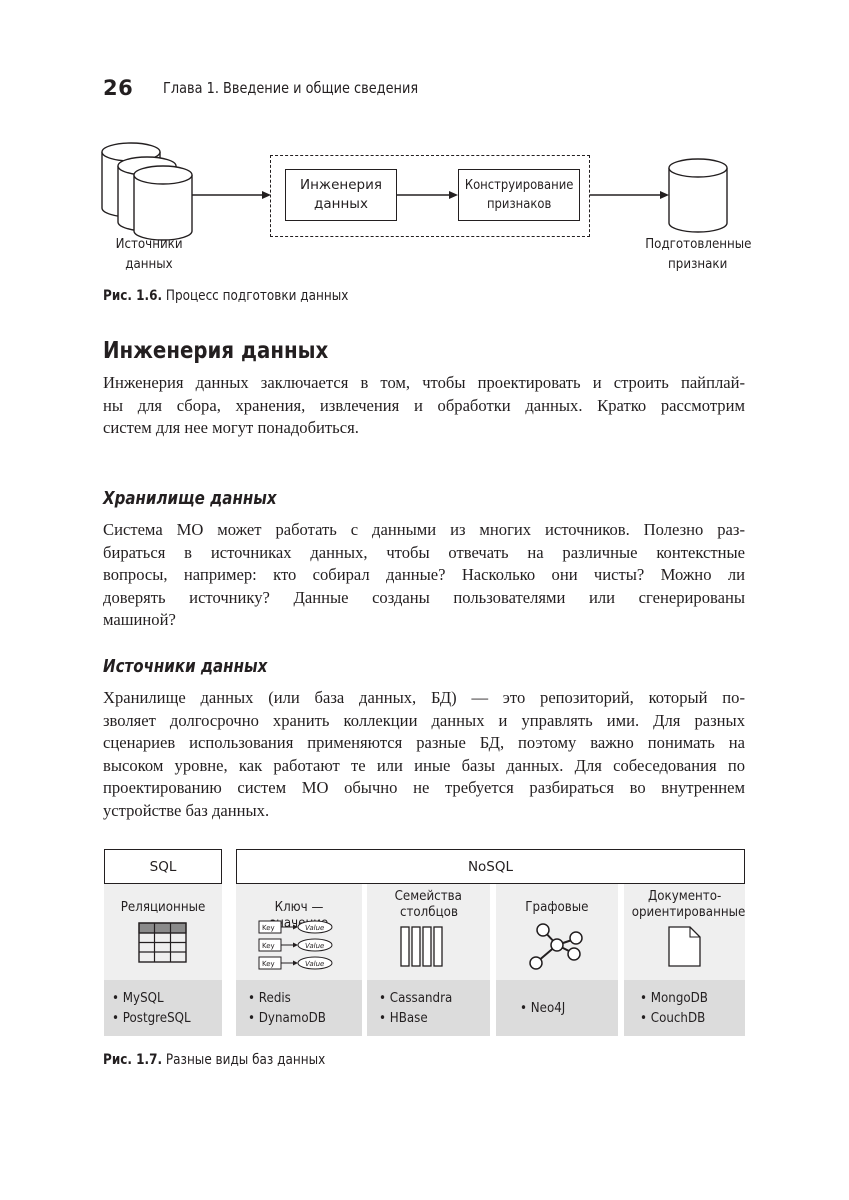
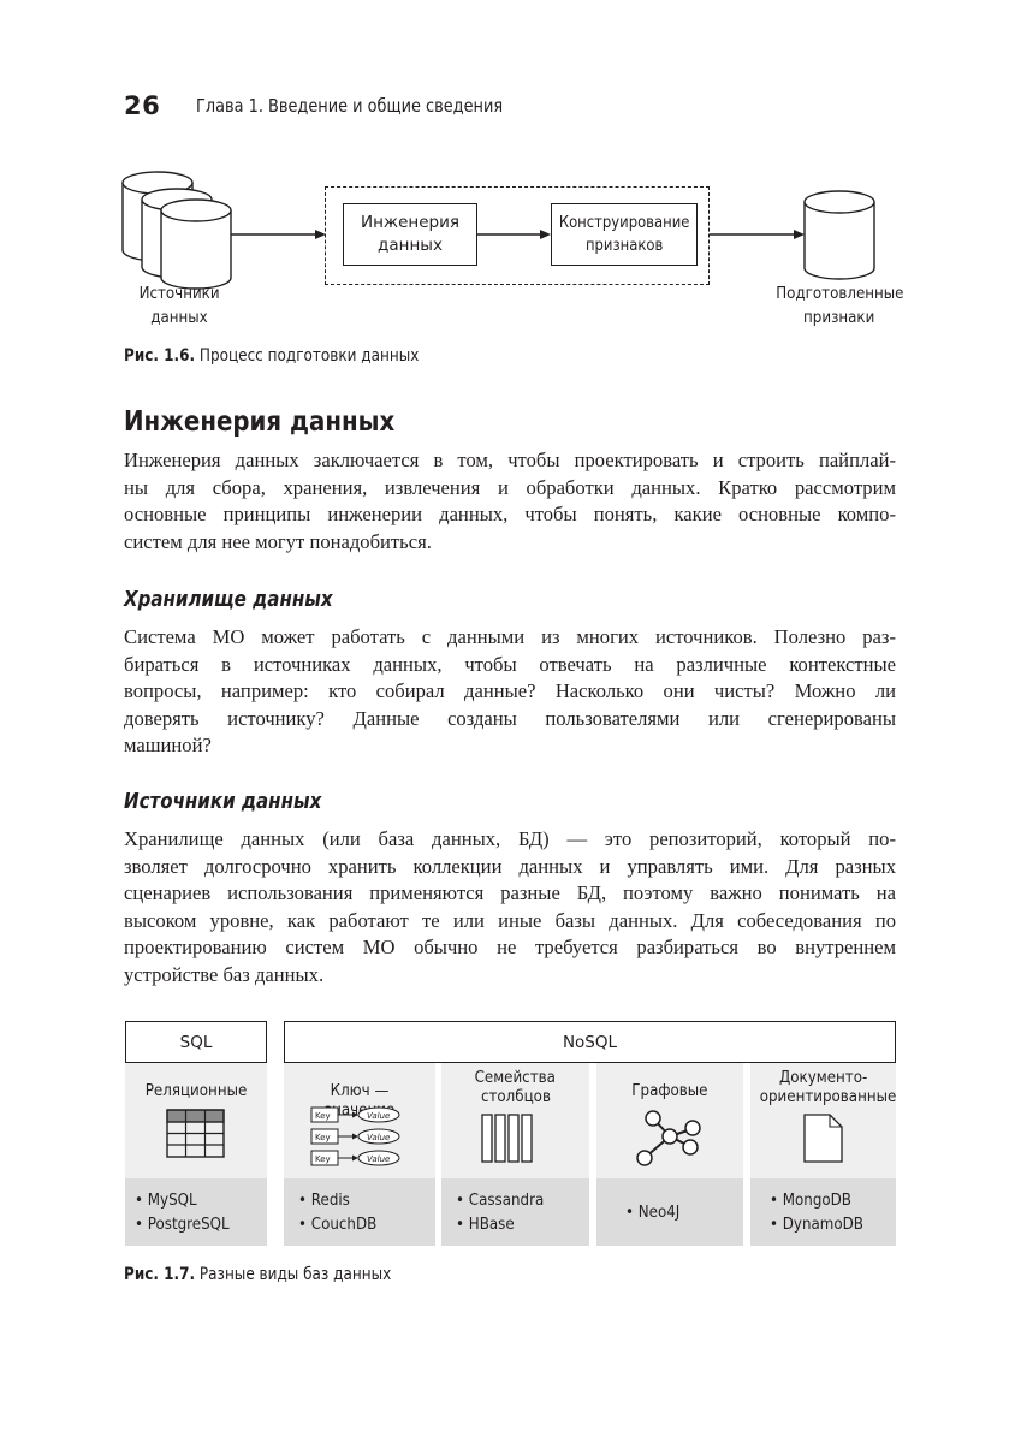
  26
  Глава 1. Введение и общие сведения
  Инженерия
  данных
  Конструирование
  признаков
  Источники
  данных
  Подготовленные
  признаки
  Рис. 1.6. Процесс подготовки данных
  Инженерия данных
  Инженерия данных заключается в том, чтобы проектировать и строить пайплай-
  ны для сбора, хранения, извлечения и обработки данных. Кратко рассмотрим
+ основные принципы инженерии данных, чтобы понять, какие основные компо-
  систем для нее могут понадобиться.
  Хранилище данных
  Система МО может работать с данными из многих источников. Полезно раз-
  бираться в источниках данных, чтобы отвечать на различные контекстные
  вопросы, например: кто собирал данные? Насколько они чисты? Можно ли
  доверять источнику? Данные созданы пользователями или сгенерированы
  машиной?
  Источники данных
  Хранилище данных (или база данных, БД) — это репозиторий, который по-
  зволяет долгосрочно хранить коллекции данных и управлять ими. Для разных
  сценариев использования применяются разные БД, поэтому важно понимать на
  высоком уровне, как работают те или иные базы данных. Для собеседования по
  проектированию систем МО обычно не требуется разбираться во внутреннем
  устройстве баз данных.
  SQL
  NoSQL
  Реляционные
  • MySQL
  • PostgreSQL
  Key
  Value
  Key
  Value
  Key
  Value
  • Redis
- • DynamoDB
+ • CouchDB
  Семейства
  столбцов
  • Cassandra
  • HBase
  Графовые
  • Neo4J
  Документо-
  ориентированные
  • MongoDB
- • CouchDB
+ • DynamoDB
  Рис. 1.7. Разные виды баз данных
